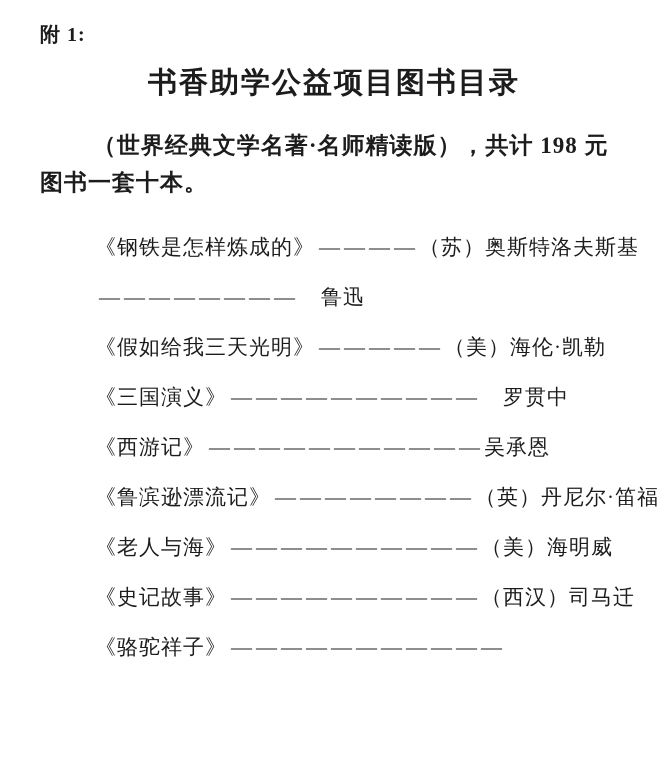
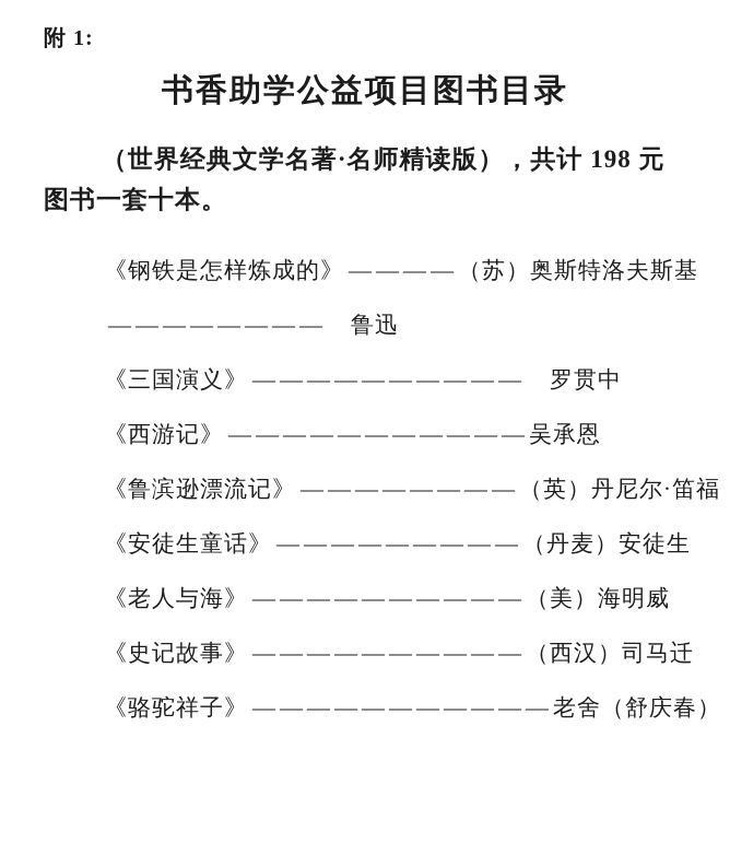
  附 1:
  书香助学公益项目图书目录
  （世界经典文学名著·名师精读版），共计 198 元图书一套十本。
  《钢铁是怎样炼成的》
  ————
  （苏）奥斯特洛夫斯基
  ————————
  鲁迅
- 《假如给我三天光明》
- —————
- （美）海伦·凯勒
  《三国演义》
  ——————————
  罗贯中
  《西游记》
  ———————————
  吴承恩
  《鲁滨逊漂流记》
  ————————
  （英）丹尼尔·笛福
+ 《安徒生童话》
+ —————————
+ （丹麦）安徒生
  《老人与海》
  ——————————
  （美）海明威
  《史记故事》
  ——————————
  （西汉）司马迁
  《骆驼祥子》
  ———————————
+ 老舍（舒庆春）
